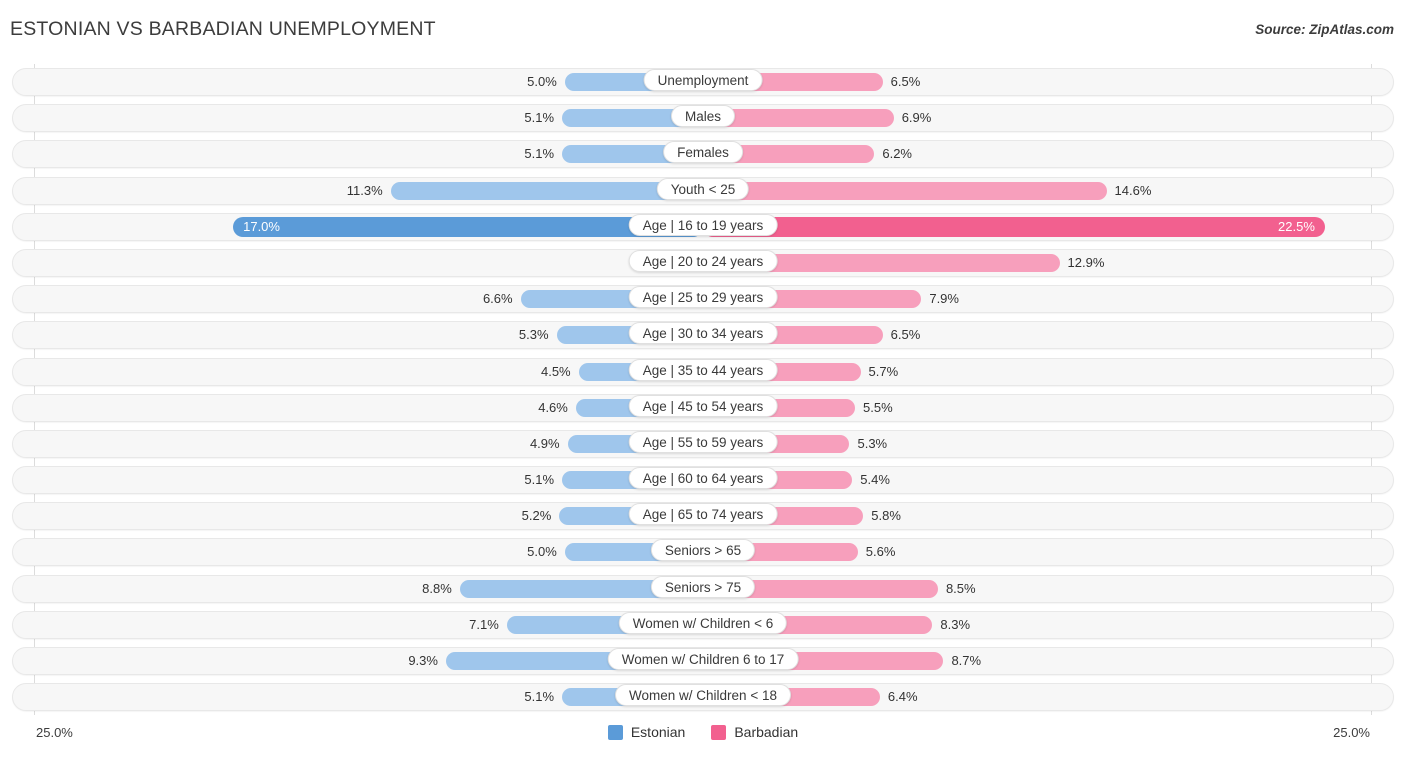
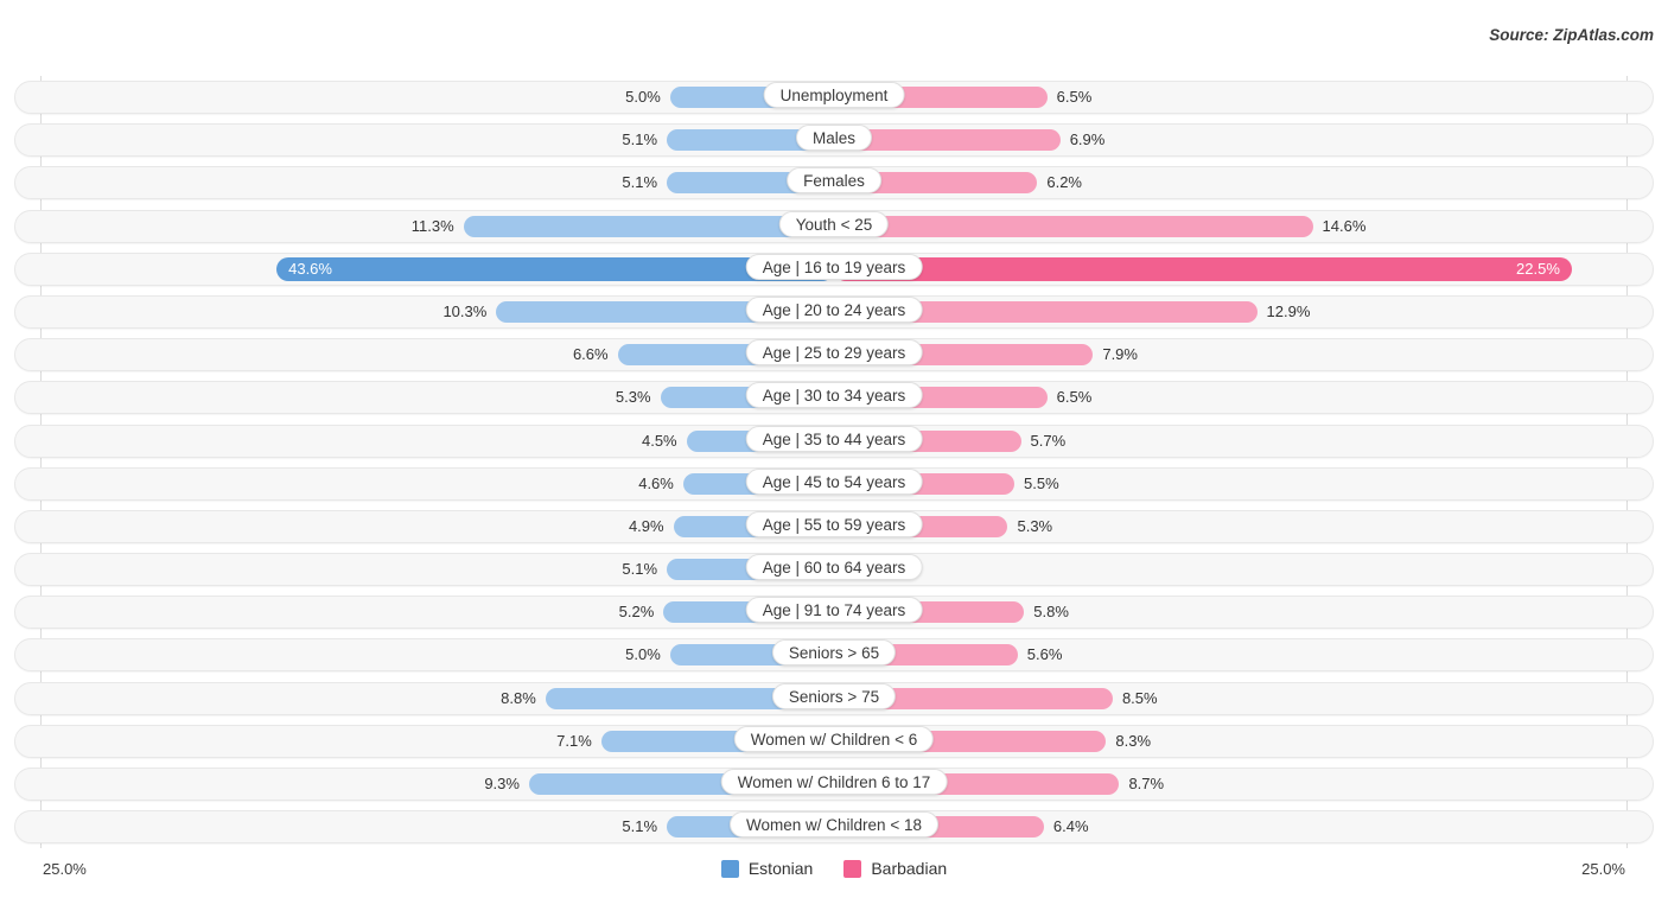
- ESTONIAN VS BARBADIAN UNEMPLOYMENT
  Source: ZipAtlas.com
  5.0%
  6.5%
  Unemployment
  5.1%
  6.9%
  Males
  5.1%
  6.2%
  Females
  11.3%
  14.6%
  Youth < 25
- 17.0%
+ 43.6%
  22.5%
  Age | 16 to 19 years
+ 10.3%
  12.9%
  Age | 20 to 24 years
  6.6%
  7.9%
  Age | 25 to 29 years
  5.3%
  6.5%
  Age | 30 to 34 years
  4.5%
  5.7%
  Age | 35 to 44 years
  4.6%
  5.5%
  Age | 45 to 54 years
  4.9%
  5.3%
  Age | 55 to 59 years
  5.1%
- 5.4%
  Age | 60 to 64 years
  5.2%
  5.8%
- Age | 65 to 74 years
+ Age | 91 to 74 years
  5.0%
  5.6%
  Seniors > 65
  8.8%
  8.5%
  Seniors > 75
  7.1%
  8.3%
  Women w/ Children < 6
  9.3%
  8.7%
  Women w/ Children 6 to 17
  5.1%
  6.4%
  Women w/ Children < 18
  25.0%
  25.0%
  Estonian
  Barbadian
